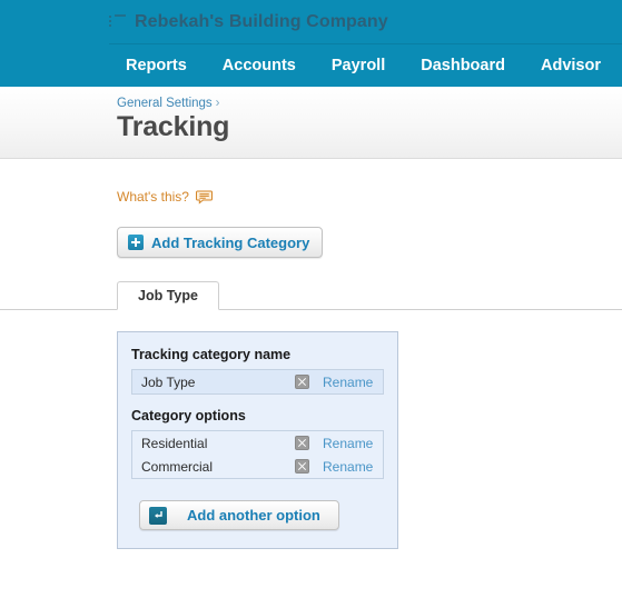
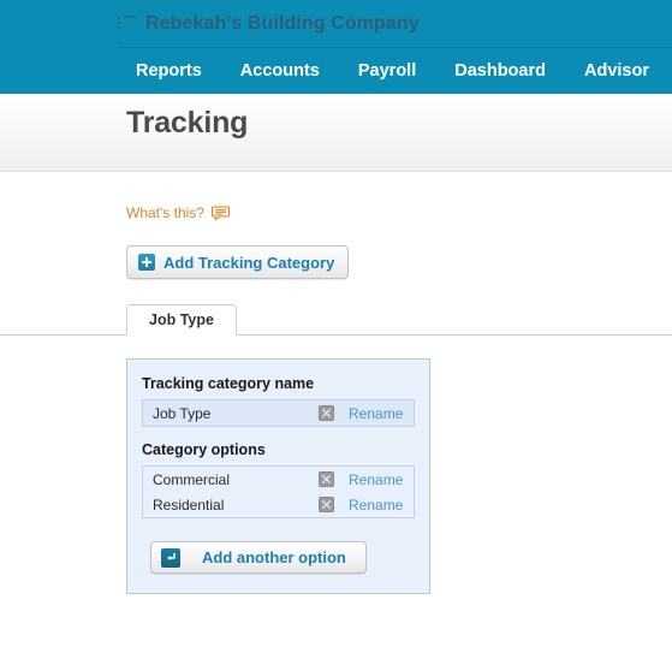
  Rebekah's Building Company
  Reports
  Accounts
  Payroll
  Dashboard
  Advisor
- General Settings ›
  Tracking
  What's this?
  Add Tracking Category
  Job Type
  Tracking category name
  Job Type
  Rename
  Category options
- Residential
+ Commercial
  Rename
- Commercial
+ Residential
  Rename
  Add another option
